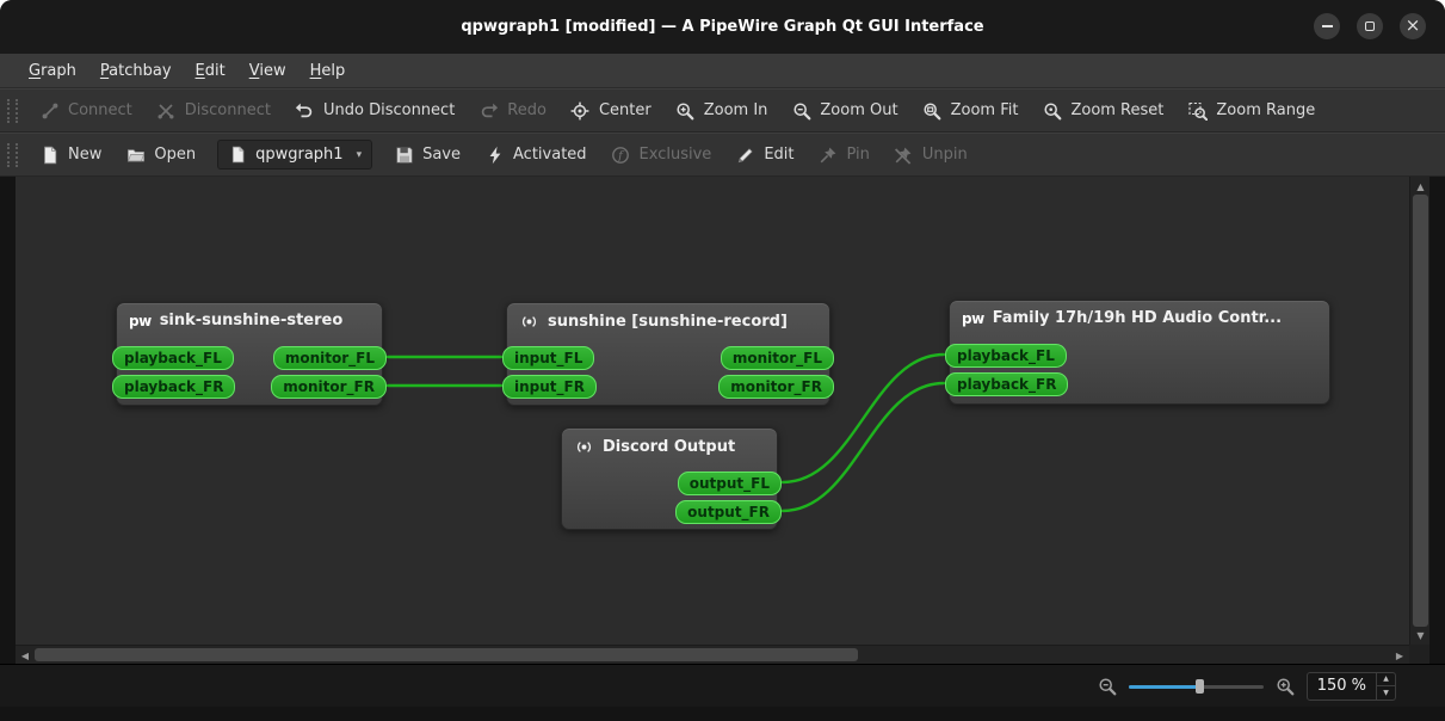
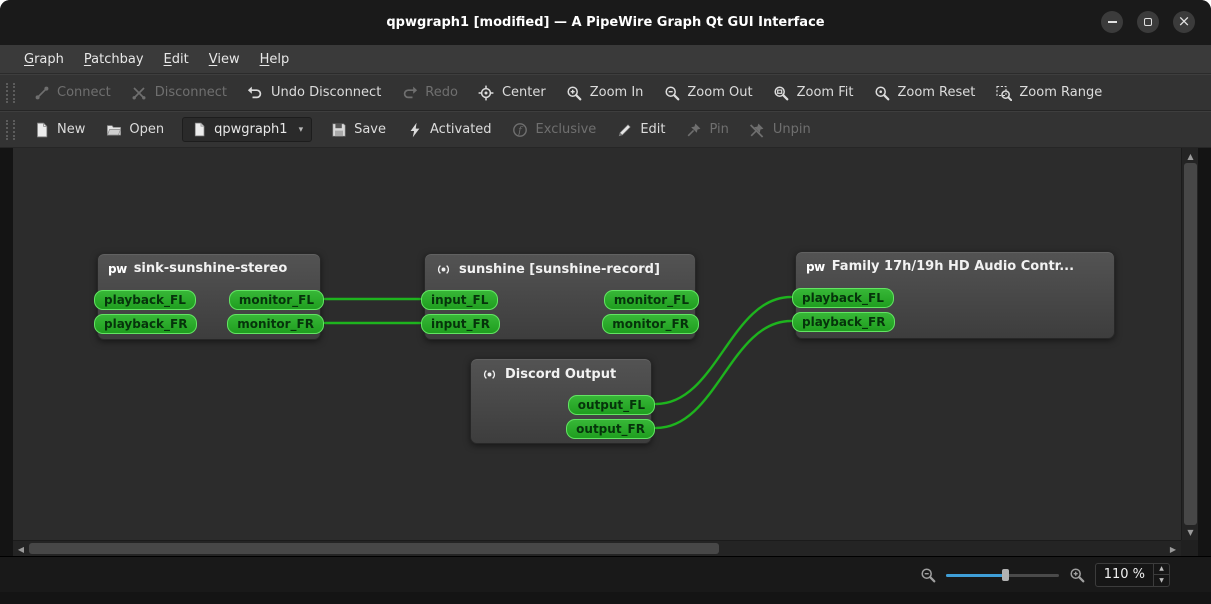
  qpwgraph1 [modified] — A PipeWire Graph Qt GUI Interface
  ×
  Graph
  Patchbay
  Edit
  View
  Help
  Connect
  Disconnect
  Undo Disconnect
  Redo
  Center
  Zoom In
  Zoom Out
  Zoom Fit
  Zoom Reset
  Zoom Range
  New
  Open
  qpwgraph1
  ▾
  Save
  Activated
  f
  Exclusive
  Edit
  Pin
  Unpin
  pw
  sink-sunshine-stereo
  playback_FL
  playback_FR
  monitor_FL
  monitor_FR
  sunshine [sunshine-record]
  input_FL
  input_FR
  monitor_FL
  monitor_FR
  pw
  Family 17h/19h HD Audio Contr...
  playback_FL
  playback_FR
  Discord Output
  output_FL
  output_FR
  ▲
  ▼
  ◀
  ▶
- 150 %
+ 110 %
